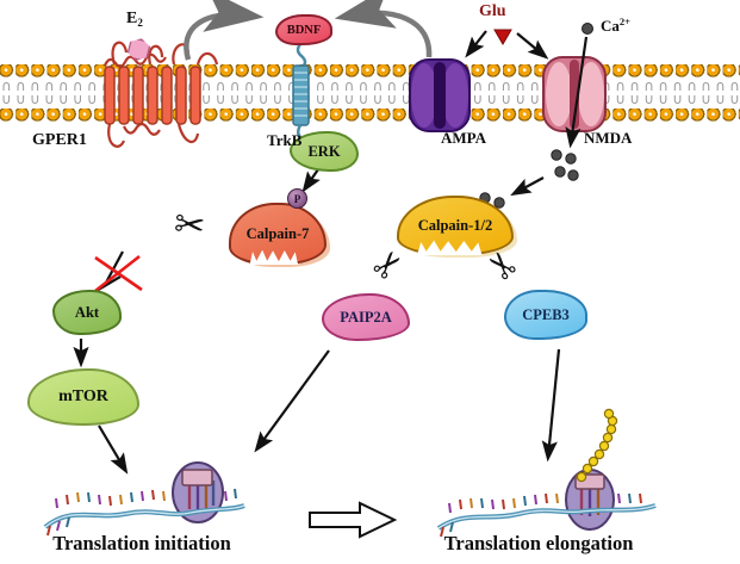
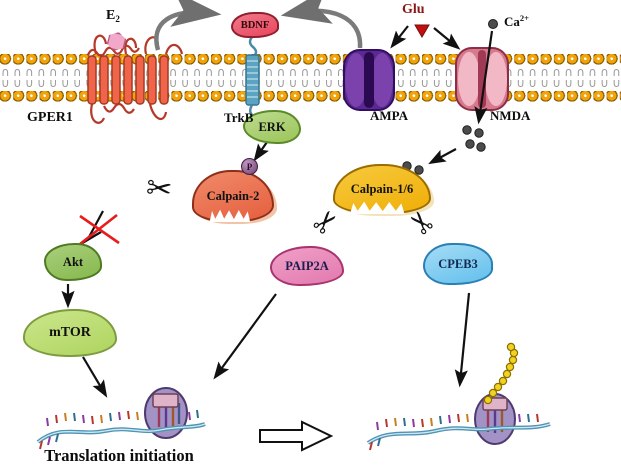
  BDNF
  ERK
- Calpain-7
+ Calpain-2
  P
- Calpain-1/2
+ Calpain-1/6
  Akt
  mTOR
  PAIP2A
  CPEB3
  E2
  GPER1
  TrkB
  Glu
  AMPA
  NMDA
  Ca2+
  Translation initiation
- Translation elongation
